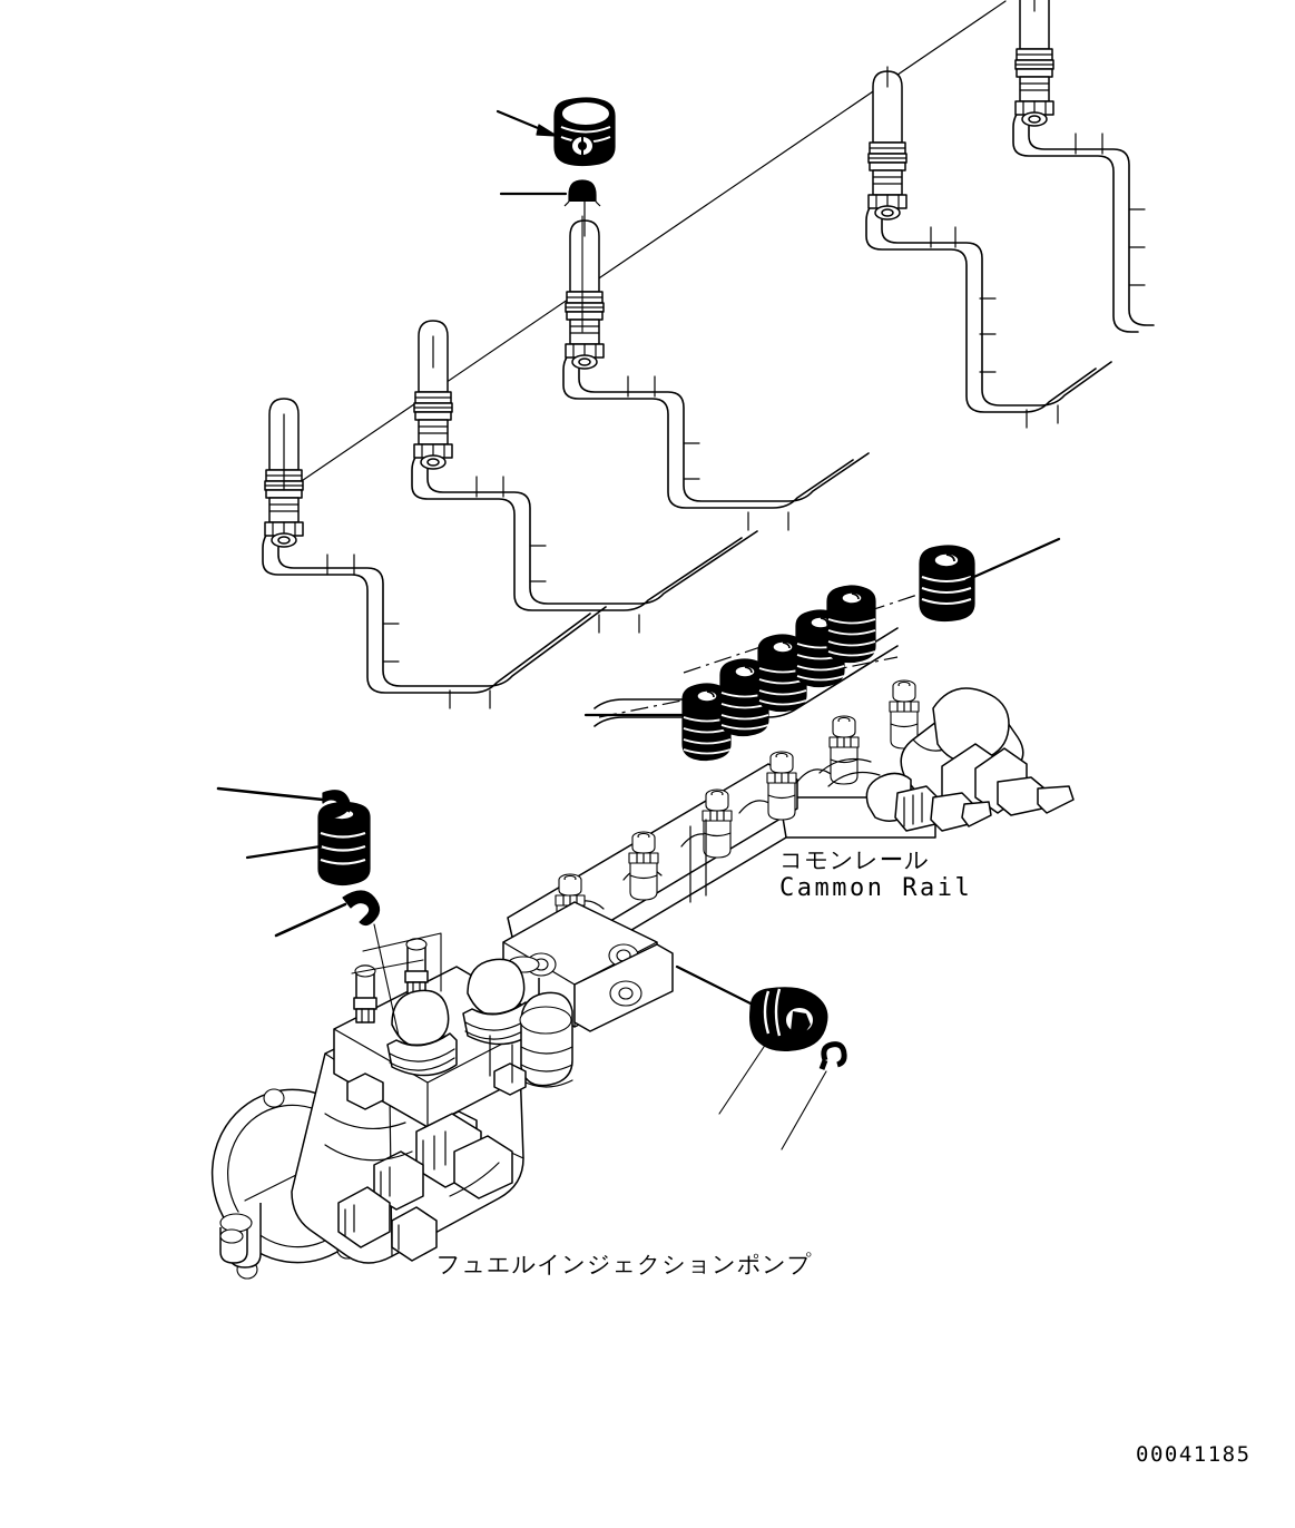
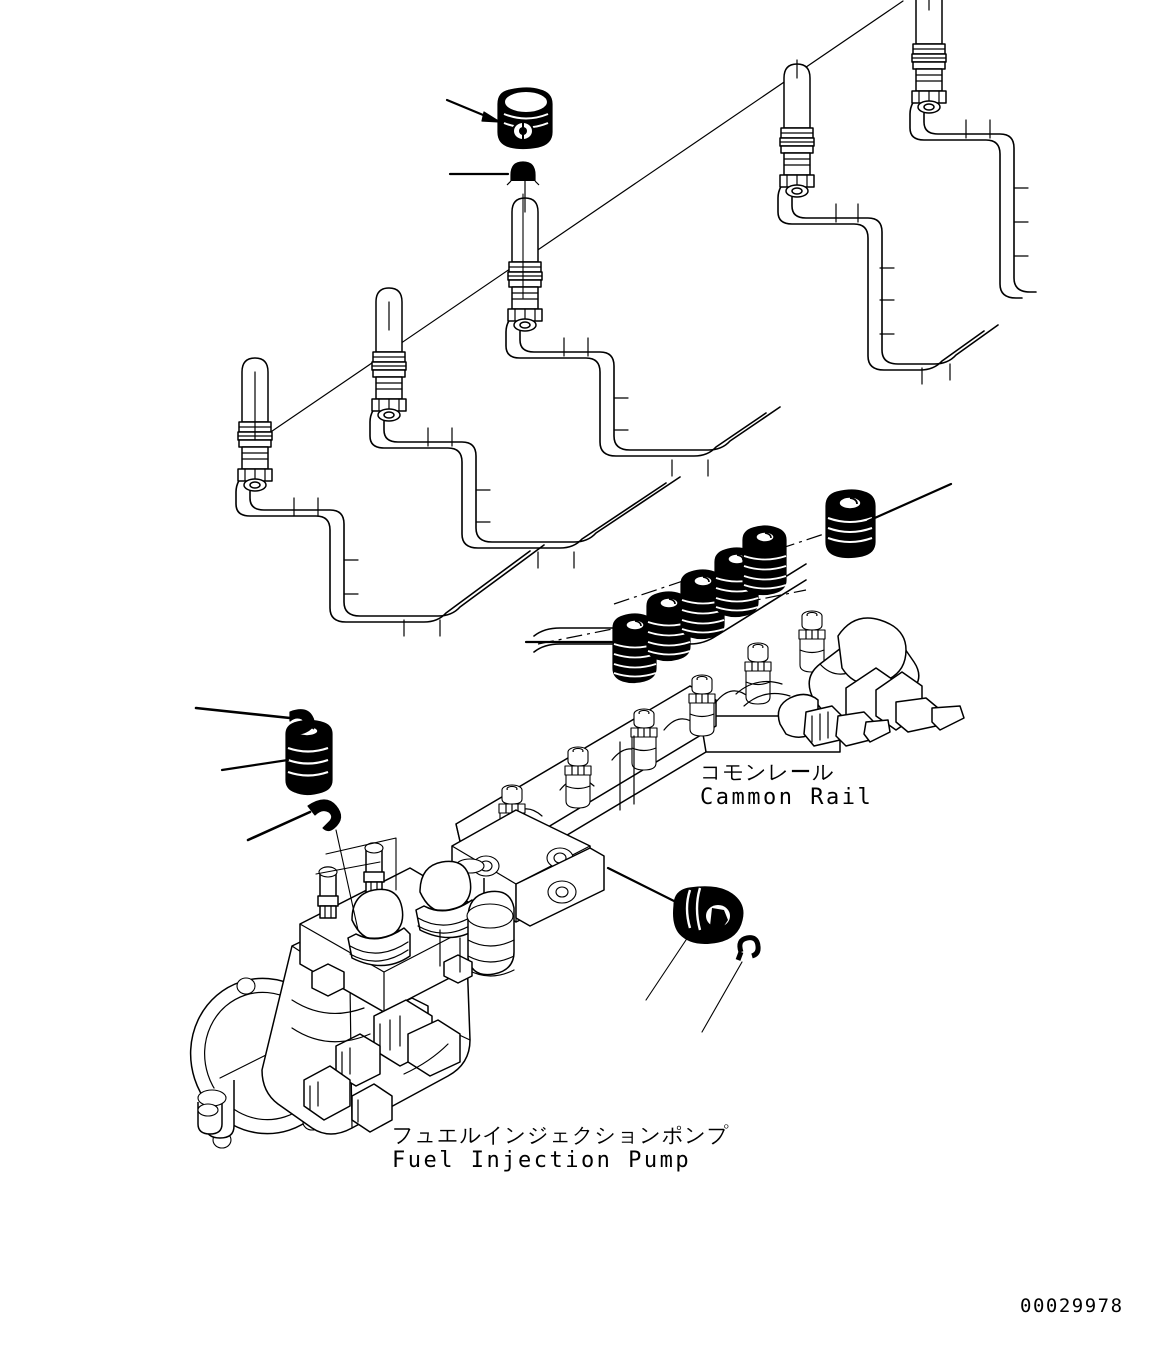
  コモンレール
  Cammon Rail
  フュエルインジェクションポンプ
+ Fuel Injection Pump
- 00041185
+ 00029978
